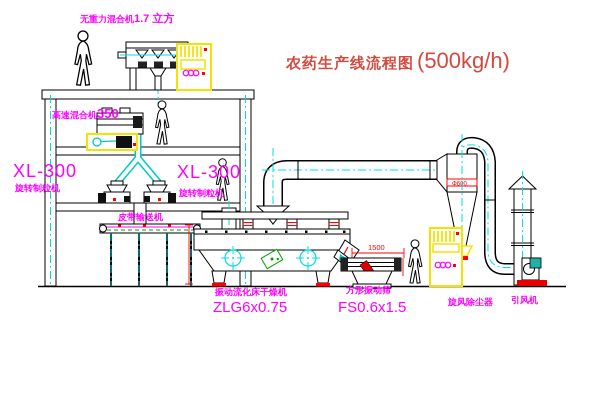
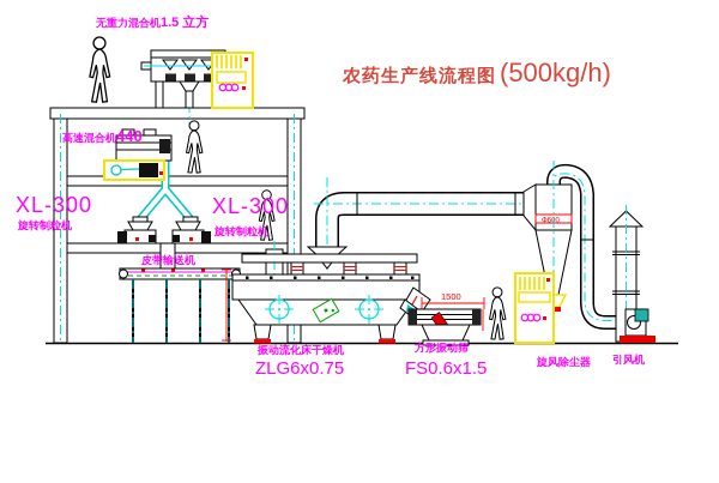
- 无重力混合机1.7 立方
+ 无重力混合机1.5 立方
- 高速混合机350
+ 高速混合机440
  XL-300
  旋转制粒机
  XL-300
  旋转制粒机
  皮带输送机
  农药生产线流程图 (500kg/h)
  振动流化床干燥机
  ZLG6x0.75
  方形振动筛
  FS0.6x1.5
  1500
  旋风除尘器
  引风机
